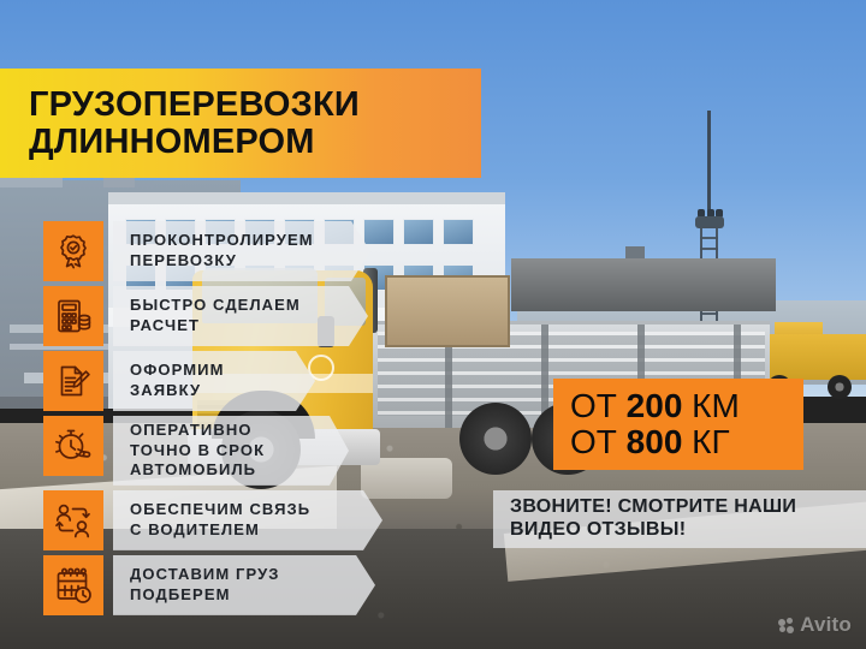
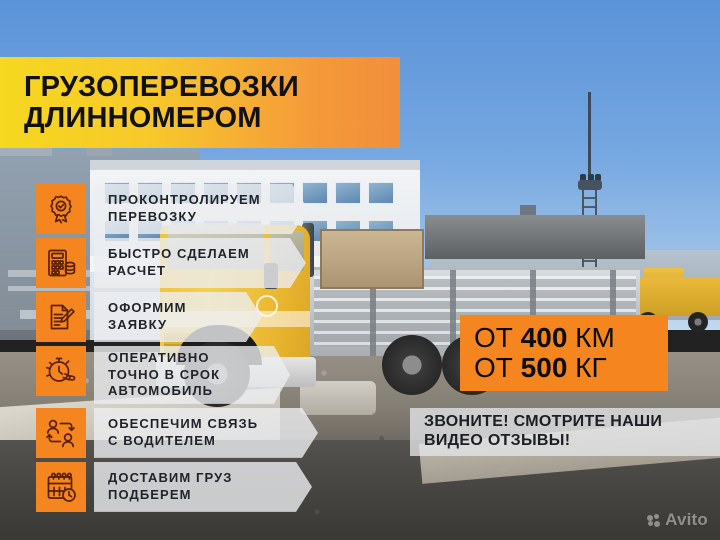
  ГРУЗОПЕРЕВОЗКИ
  ДЛИННОМЕРОМ
  ПРОКОНТРОЛИРУЕМ
  ПЕРЕВОЗКУ
  БЫСТРО СДЕЛАЕМ
  РАСЧЕТ
  ОФОРМИМ
  ЗАЯВКУ
  ОПЕРАТИВНО
  ТОЧНО В СРОК
  АВТОМОБИЛЬ
  ОБЕСПЕЧИМ СВЯЗЬ
  С ВОДИТЕЛЕМ
  ДОСТАВИМ ГРУЗ
  ПОДБЕРЕМ
- ОТ 200 КМ
+ ОТ 400 КМ
- ОТ 800 КГ
+ ОТ 500 КГ
  ЗВОНИТЕ! СМОТРИТЕ НАШИ
  ВИДЕО ОТЗЫВЫ!
  Avito
